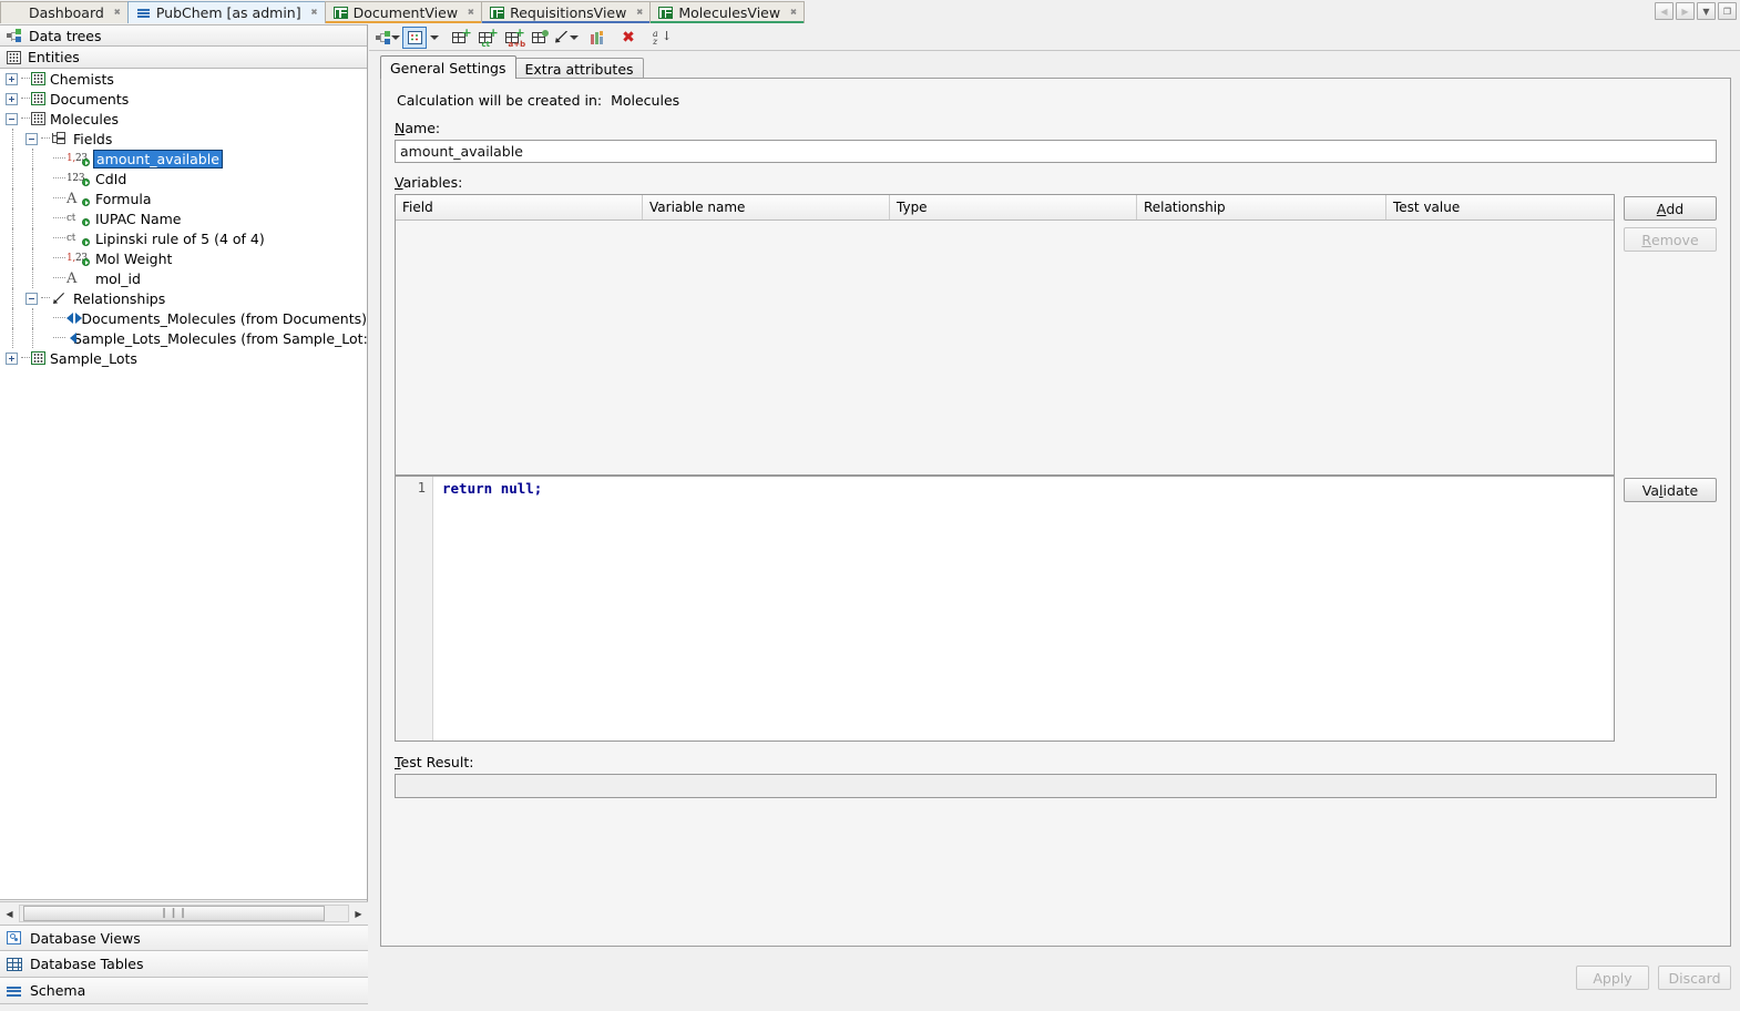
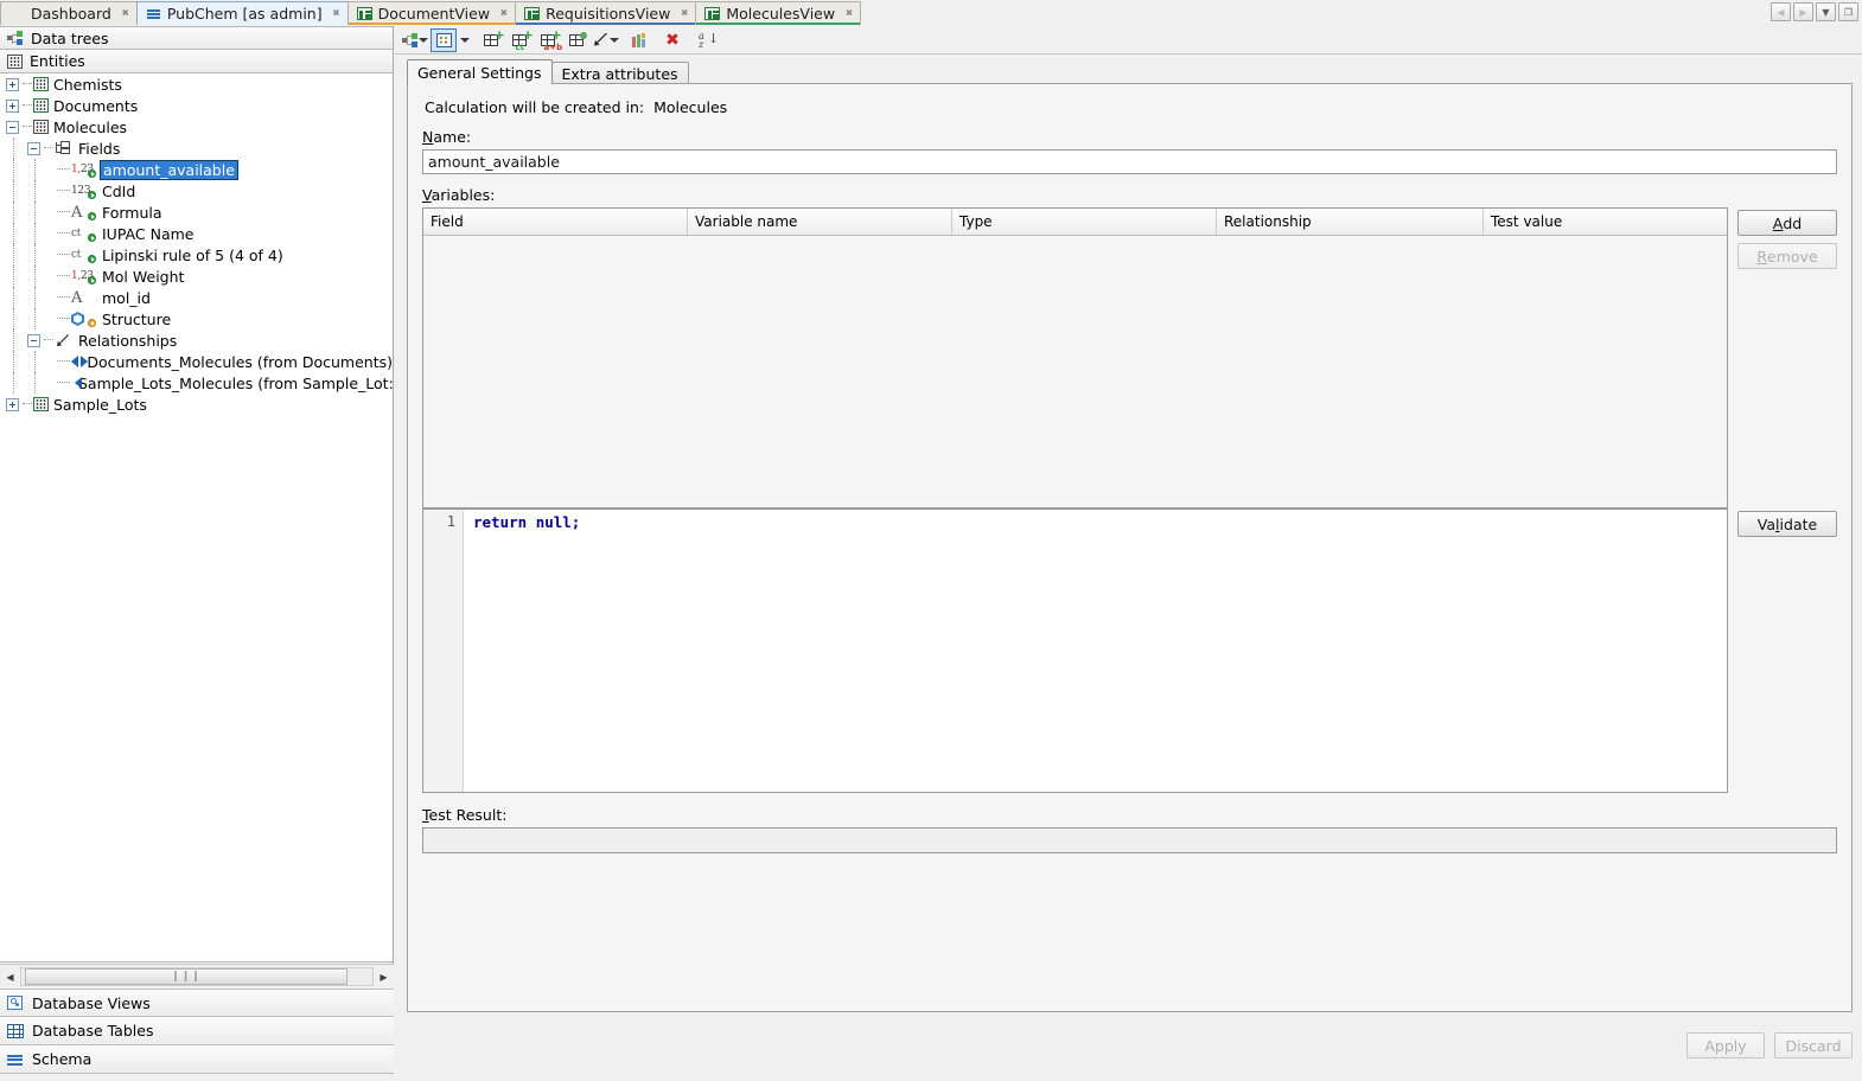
  Dashboard
  ✖
  PubChem [as admin]
  ✖
  DocumentView
  ✖
  RequisitionsView
  ✖
  MoleculesView
  ✖
  ◀
  ▶
  ▼
  ❐
  Data trees
  Entities
  Chemists
  Documents
  Molecules
  Fields
  1,2
  amount_available
  123
  CdId
  A
  Formula
  ct
  IUPAC Name
  ct
  Lipinski rule of 5 (4 of 4)
  1,2
  Mol Weight
  A
  mol_id
+ Structure
  Relationships
  Documents_Molecules (from Documents)
  Sample_Lots_Molecules (from Sample_Lot:
  Sample_Lots
  ◀
  ❙❙❙
  ▶
  Database Views
  Database Tables
  Schema
  +
  +
  ct
  +
  a+b
  ✖
  a
  z
  ↓
  General Settings
  Extra attributes
  Calculation will be created in: Molecules
  Name:
  amount_available
  Variables:
  Field
  Variable name
  Type
  Relationship
  Test value
  A
  dd
  R
  emove
  1
  return null;
  Va
  l
  idate
  Test Result:
  Apply
  Discard
